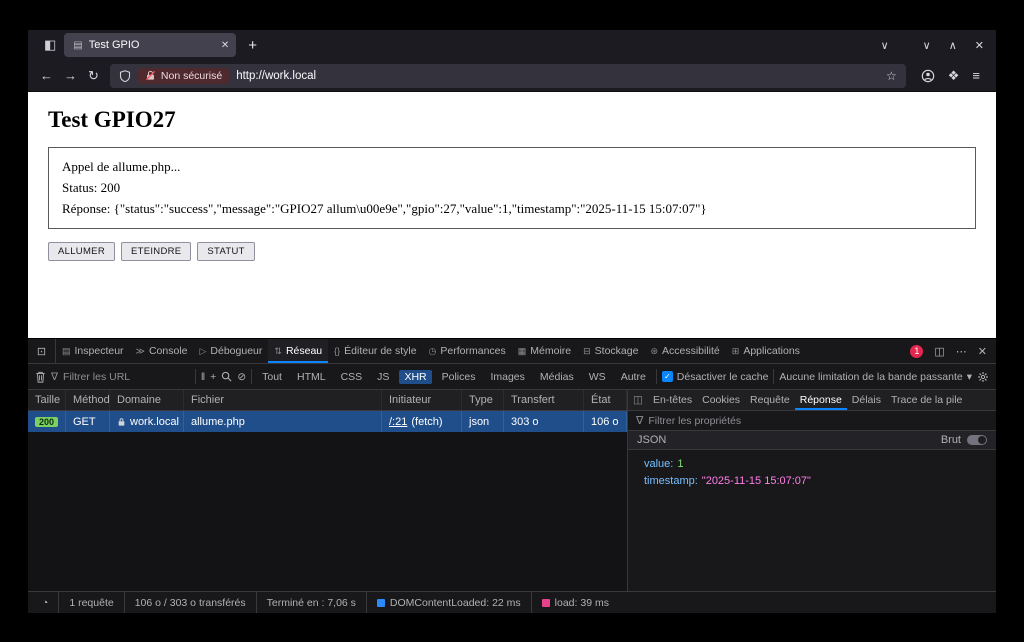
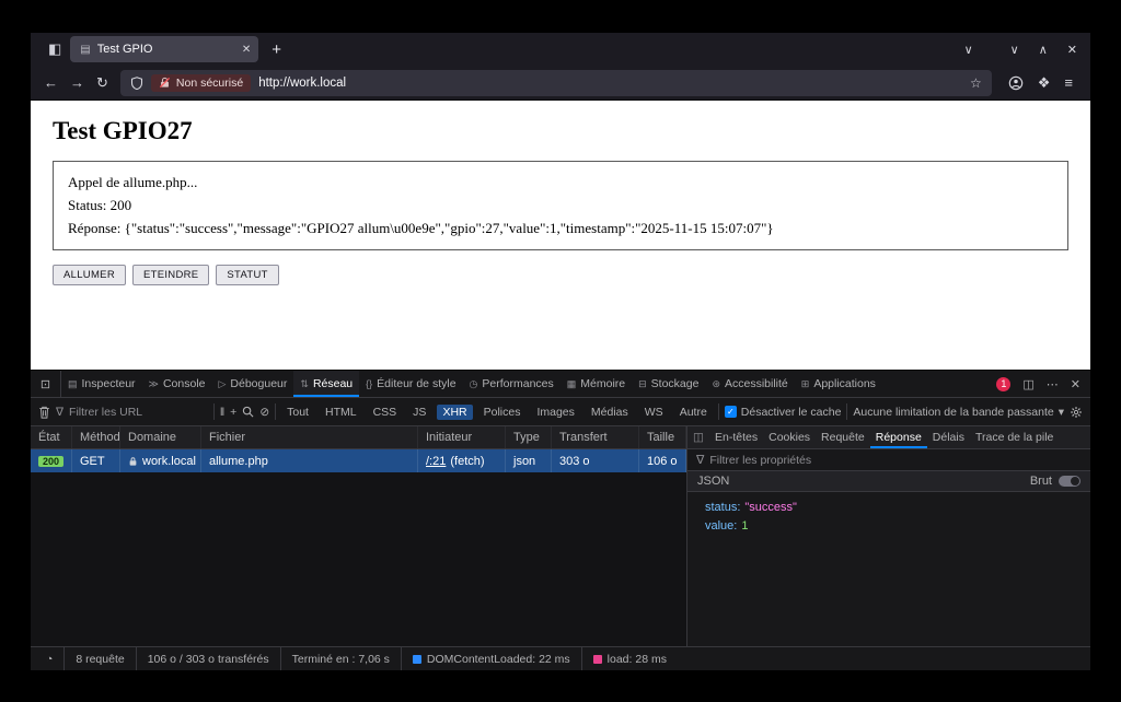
  ◧
  ▤
  Test GPIO
  ✕
  +
  ∨
  ∨
  ∧
  ✕
  ←
  →
  ↻
  Non sécurisé
  http://work.local
  ☆
  ❖
  ≡
  Test GPIO27
  Appel de allume.php...
  Status: 200
  Réponse: {"status":"success","message":"GPIO27 allum\u00e9e","gpio":27,"value":1,"timestamp":"2025-11-15 15:07:07"}
  ALLUMER
  ETEINDRE
  STATUT
  ⊡
  ▤
  Inspecteur
  ≫
  Console
  ▷
  Débogueur
  ⇅
  Réseau
  {}
  Éditeur de style
  ◷
  Performances
  ▦
  Mémoire
  ⊟
  Stockage
  ⊛
  Accessibilité
  ⊞
  Applications
  1
  ◫
  ⋯
  ✕
  ∇
  Filtrer les URL
  ‖
  +
  ⊘
  Tout
  HTML
  CSS
  JS
  XHR
  Polices
  Images
  Médias
  WS
  Autre
  ✓
  Désactiver le cache
  Aucune limitation de la bande passante
  ▾
- Taille
+ État
  Méthod
  Domaine
  Fichier
  Initiateur
  Type
  Transfert
- État
+ Taille
  200
  GET
  work.local
  allume.php
  /:21
  (fetch)
  json
  303 o
  106 o
  ◫
  En-têtes
  Cookies
  Requête
  Réponse
  Délais
  Trace de la pile
  ∇
  Filtrer les propriétés
  JSON
  Brut
+ status: "success"
  value: 1
- timestamp: "2025-11-15 15:07:07"
  ◔
- 1 requête
+ 8 requête
  106 o / 303 o transférés
  Terminé en : 7,06 s
  DOMContentLoaded: 22 ms
- load: 39 ms
+ load: 28 ms
